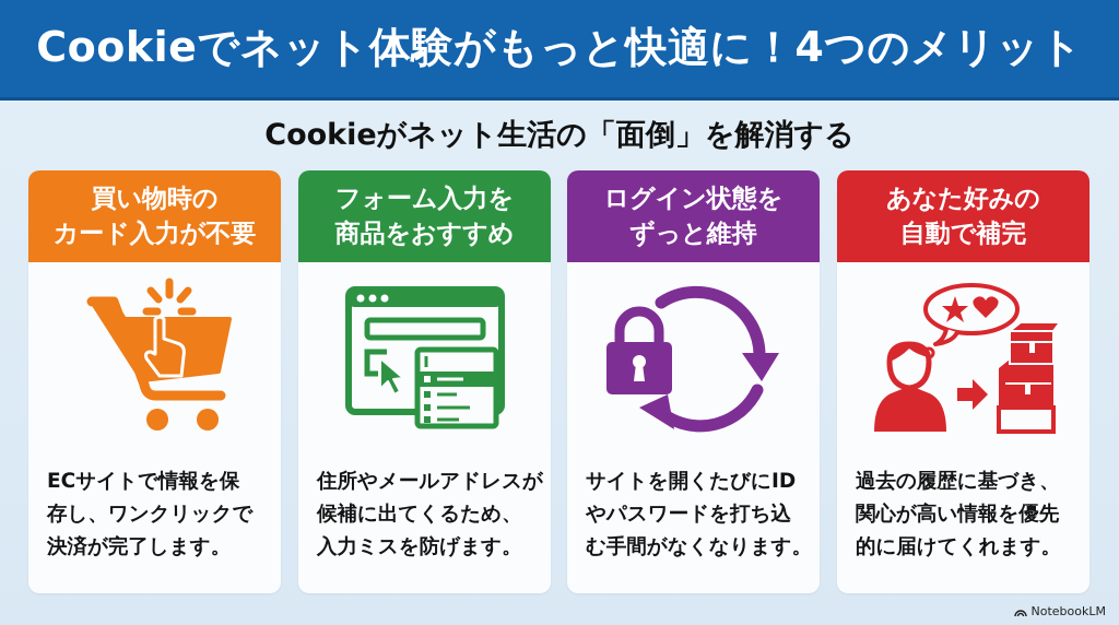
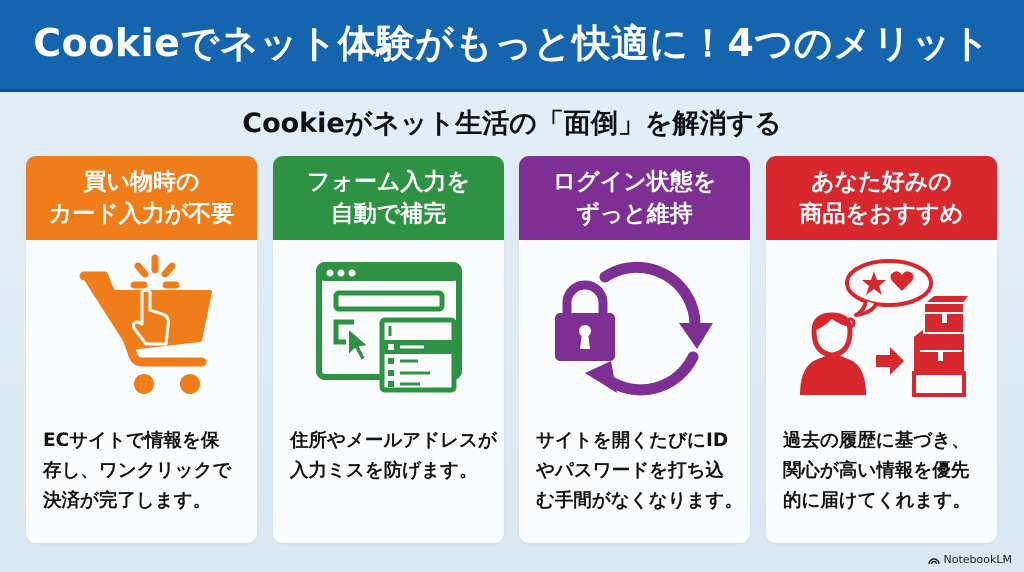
  Cookieでネット体験がもっと快適に！4つのメリット
  Cookieがネット生活の「面倒」を解消する
  買い物時の
  カード入力が不要
  ECサイトで情報を保
  存し、ワンクリックで
  決済が完了します。
  フォーム入力を
- 商品をおすすめ
+ 自動で補完
  住所やメールアドレスが
- 候補に出てくるため、
  入力ミスを防げます。
  ログイン状態を
  ずっと維持
  サイトを開くたびにID
  やパスワードを打ち込
  む手間がなくなります。
  あなた好みの
- 自動で補完
+ 商品をおすすめ
  過去の履歴に基づき、
  関心が高い情報を優先
  的に届けてくれます。
  NotebookLM
